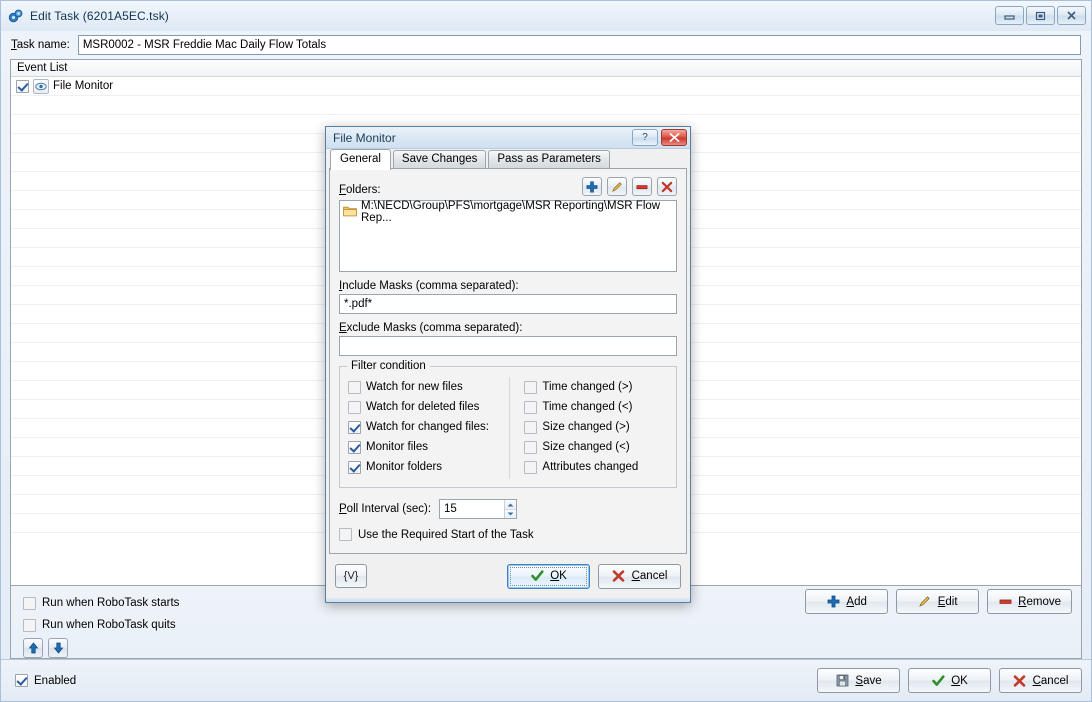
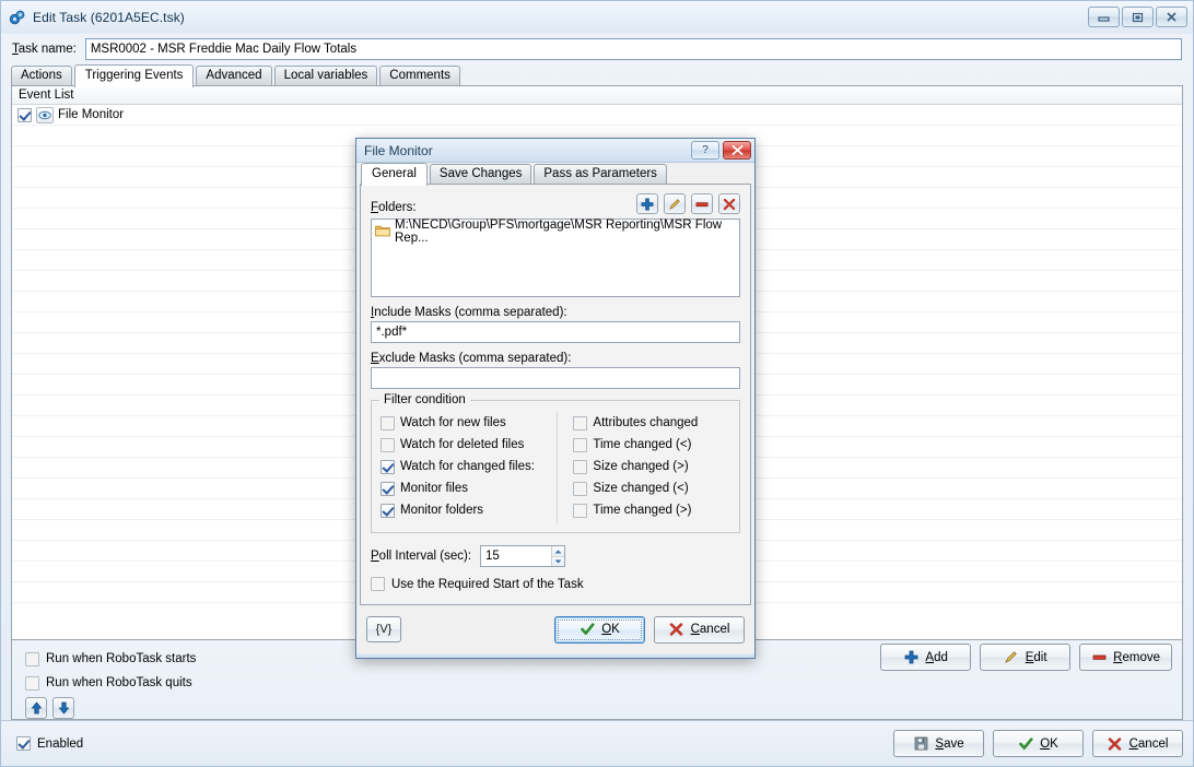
  Edit Task (6201A5EC.tsk)
  Task name:
  MSR0002 - MSR Freddie Mac Daily Flow Totals
+ Actions
+ Triggering Events
+ Advanced
+ Local variables
+ Comments
  Event List
  File Monitor
  Run when RoboTask starts
  Run when RoboTask quits
  Add
  Edit
  Remove
  Enabled
  Save
  OK
  Cancel
  File Monitor
  ?
  General
  Save Changes
  Pass as Parameters
  Folders:
  M:\NECD\Group\PFS\mortgage\MSR Reporting\MSR Flow Rep...
  Include Masks (comma separated):
  *.pdf*
  Exclude Masks (comma separated):
  Filter condition
  Watch for new files
  Watch for deleted files
  Watch for changed files:
  Monitor files
  Monitor folders
- Time changed (>)
+ Attributes changed
  Time changed (<)
  Size changed (>)
  Size changed (<)
- Attributes changed
+ Time changed (>)
  Poll Interval (sec):
  15
  Use the Required Start of the Task
  {V}
  OK
  Cancel
